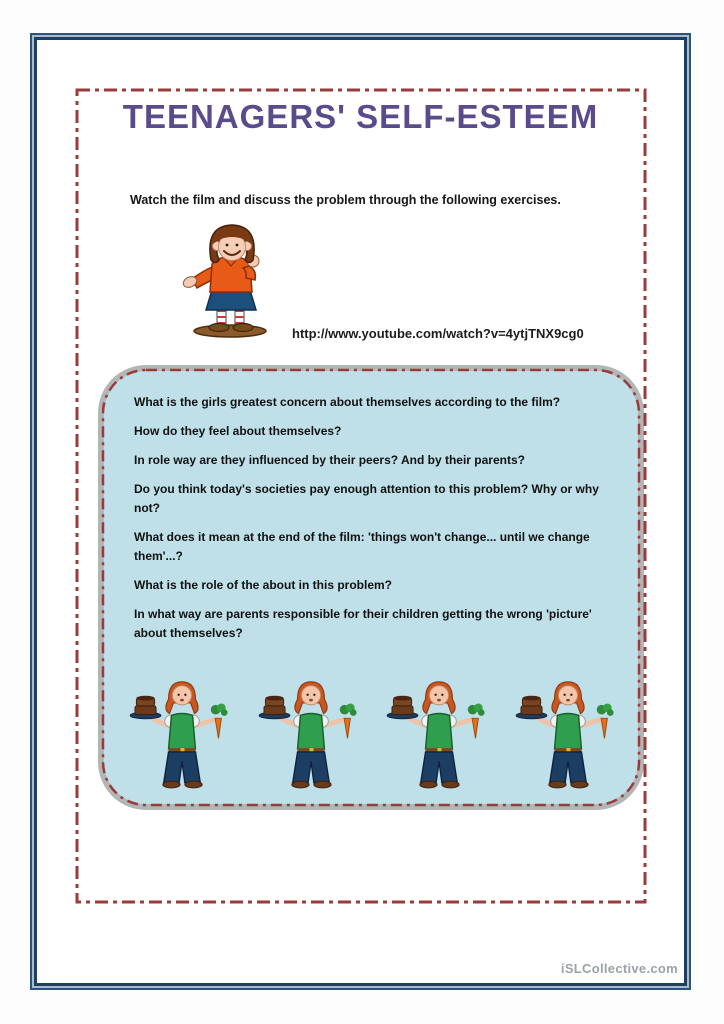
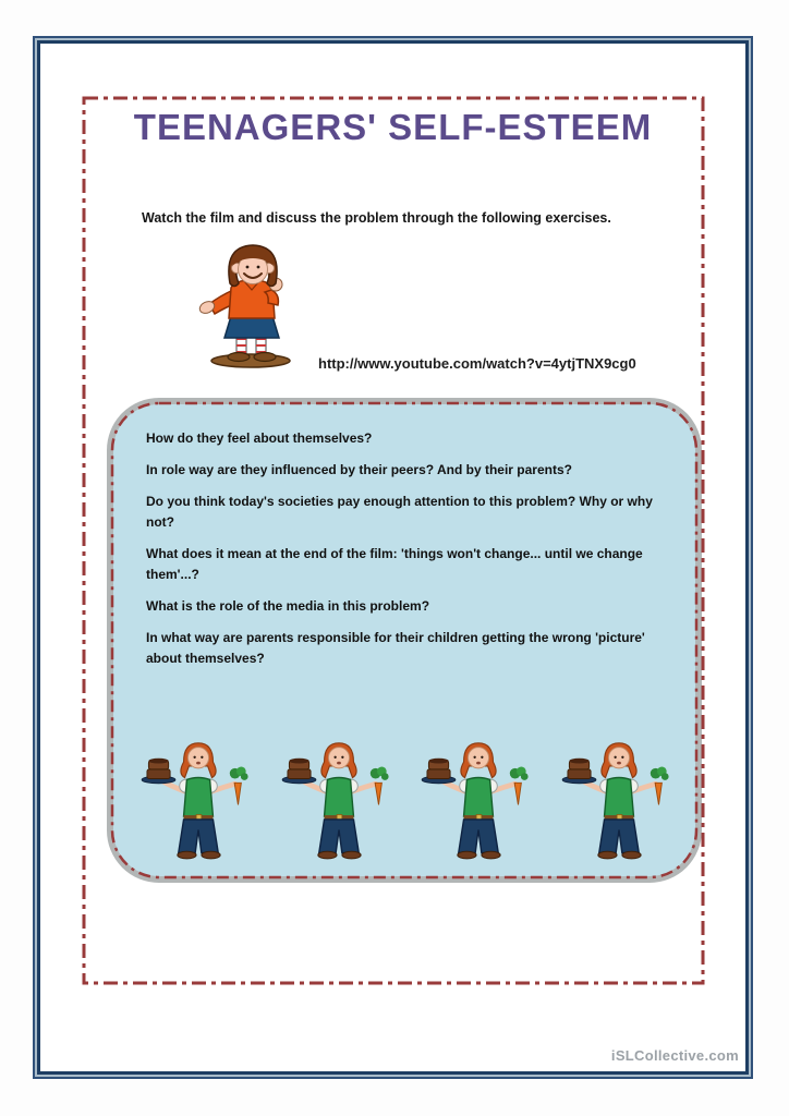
  TEENAGERS' SELF-ESTEEM
  Watch the film and discuss the problem through the following exercises.
  http://www.youtube.com/watch?v=4ytjTNX9cg0
- What is the girls greatest concern about themselves according to the film?
  How do they feel about themselves?
  In role way are they influenced by their peers? And by their parents?
  Do you think today's societies pay enough attention to this problem? Why or why not?
  What does it mean at the end of the film: 'things won't change... until we change them'...?
- What is the role of the about in this problem?
+ What is the role of the media in this problem?
  In what way are parents responsible for their children getting the wrong 'picture' about themselves?
  iSLCollective.com
